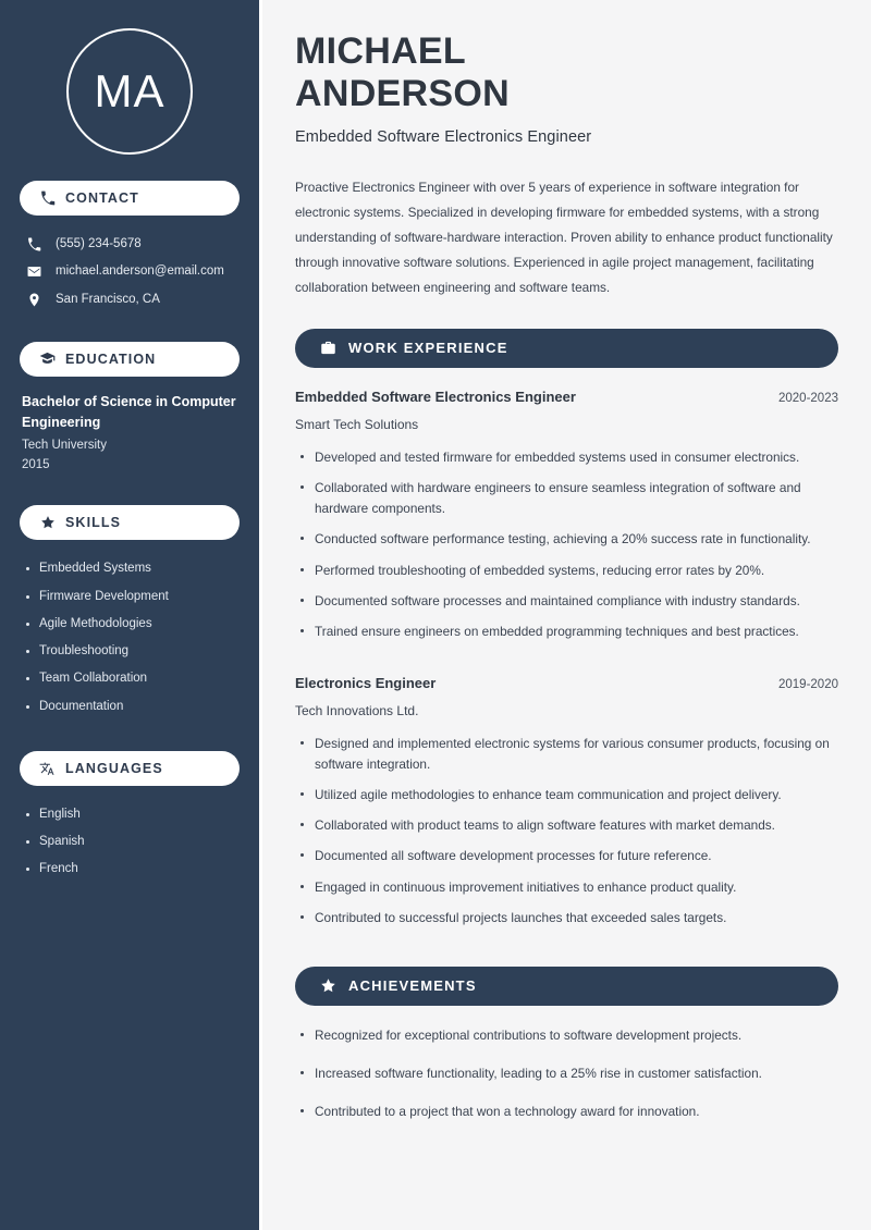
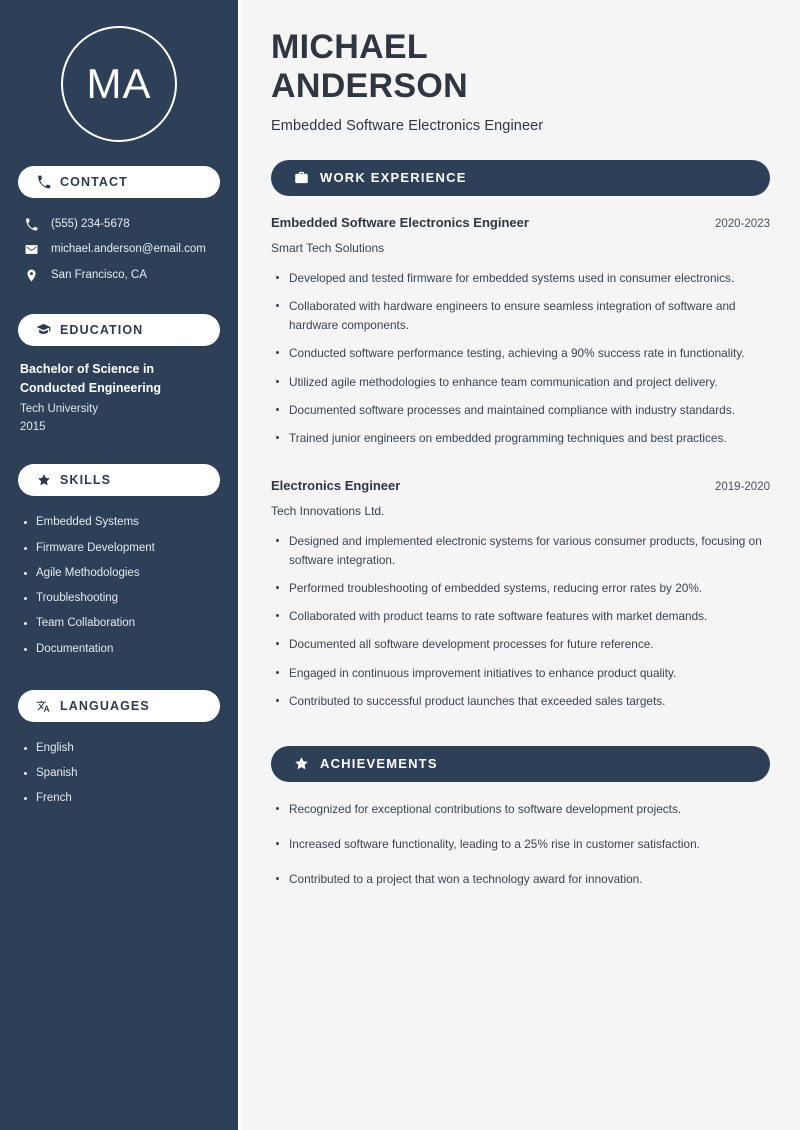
  MA
  CONTACT
  (555) 234-5678
  michael.anderson@email.com
  San Francisco, CA
  EDUCATION
- Bachelor of Science in Computer Engineering
+ Bachelor of Science in Conducted Engineering
  Tech University
  2015
  SKILLS
  Embedded Systems
  Firmware Development
  Agile Methodologies
  Troubleshooting
  Team Collaboration
  Documentation
  LANGUAGES
  English
  Spanish
  French
  MICHAEL
  ANDERSON
  Embedded Software Electronics Engineer
- Proactive Electronics Engineer with over 5 years of experience in software integration for electronic systems. Specialized in developing firmware for embedded systems, with a strong understanding of software-hardware interaction. Proven ability to enhance product functionality through innovative software solutions. Experienced in agile project management, facilitating collaboration between engineering and software teams.
  WORK EXPERIENCE
  Embedded Software Electronics Engineer
  2020-2023
  Smart Tech Solutions
  Developed and tested firmware for embedded systems used in consumer electronics.
  Collaborated with hardware engineers to ensure seamless integration of software and hardware components.
- Conducted software performance testing, achieving a 20% success rate in functionality.
+ Conducted software performance testing, achieving a 90% success rate in functionality.
- Performed troubleshooting of embedded systems, reducing error rates by 20%.
+ Utilized agile methodologies to enhance team communication and project delivery.
  Documented software processes and maintained compliance with industry standards.
- Trained ensure engineers on embedded programming techniques and best practices.
+ Trained junior engineers on embedded programming techniques and best practices.
  Electronics Engineer
  2019-2020
  Tech Innovations Ltd.
  Designed and implemented electronic systems for various consumer products, focusing on software integration.
- Utilized agile methodologies to enhance team communication and project delivery.
+ Performed troubleshooting of embedded systems, reducing error rates by 20%.
- Collaborated with product teams to align software features with market demands.
+ Collaborated with product teams to rate software features with market demands.
  Documented all software development processes for future reference.
  Engaged in continuous improvement initiatives to enhance product quality.
- Contributed to successful projects launches that exceeded sales targets.
+ Contributed to successful product launches that exceeded sales targets.
  ACHIEVEMENTS
  Recognized for exceptional contributions to software development projects.
  Increased software functionality, leading to a 25% rise in customer satisfaction.
  Contributed to a project that won a technology award for innovation.
